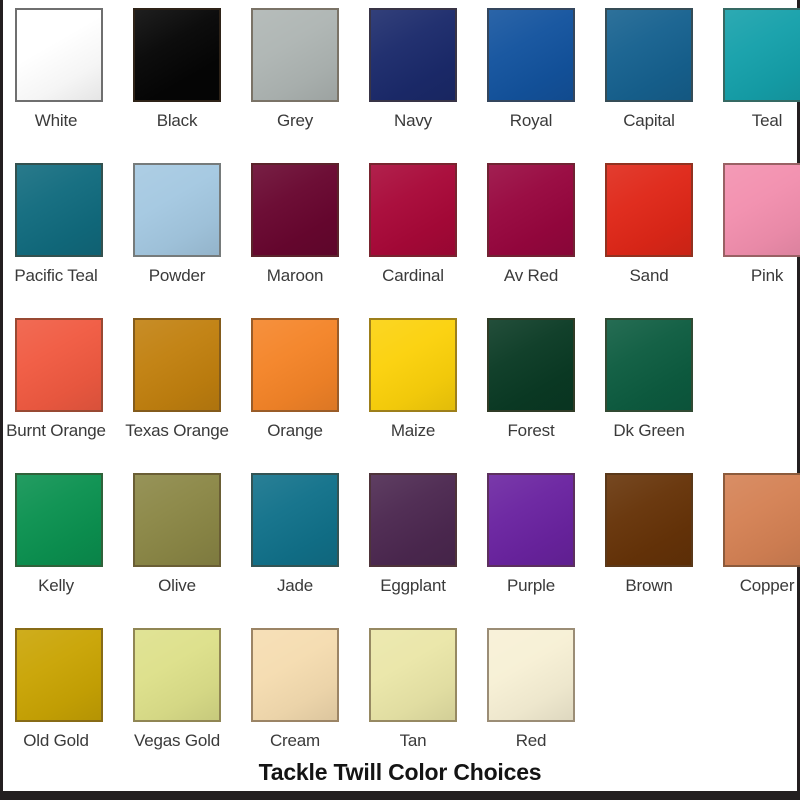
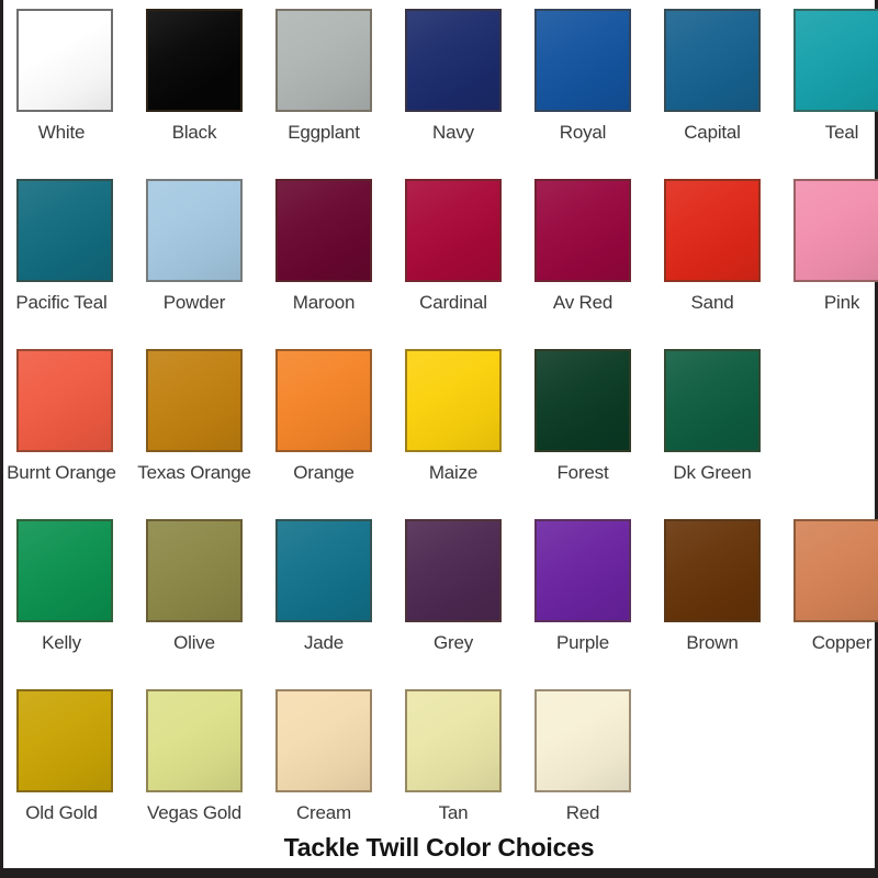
  White
  Black
- Grey
+ Eggplant
  Navy
  Royal
  Capital
  Teal
  Pacific Teal
  Powder
  Maroon
  Cardinal
  Av Red
  Sand
  Pink
  Burnt Orange
  Texas Orange
  Orange
  Maize
  Forest
  Dk Green
  Kelly
  Olive
  Jade
- Eggplant
+ Grey
  Purple
  Brown
  Copper
  Old Gold
  Vegas Gold
  Cream
  Tan
  Red
  Tackle Twill Color Choices
